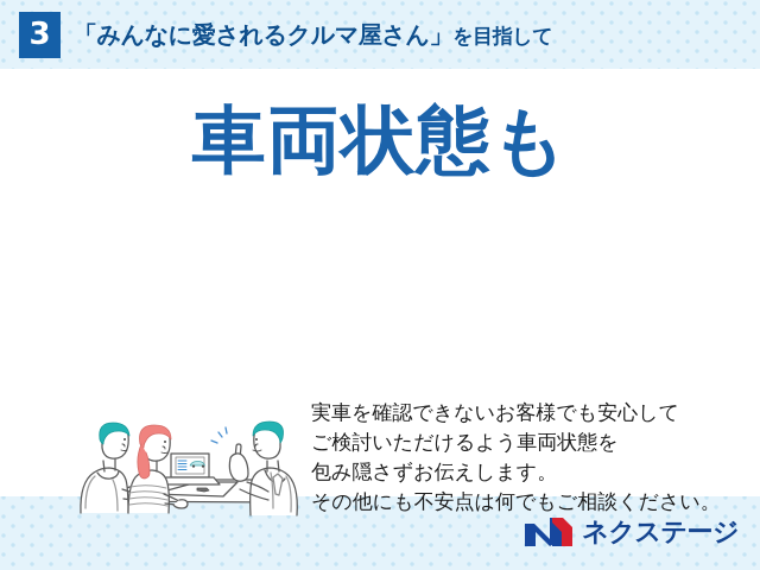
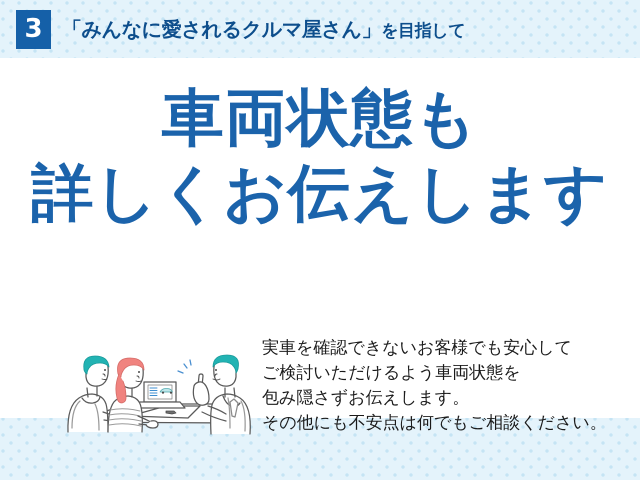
  3
  「みんなに愛されるクルマ屋さん」
  を目指して
  車両状態も
+ 詳しくお伝えします
  実車を確認できないお客様でも安心して
  ご検討いただけるよう車両状態を
  包み隠さずお伝えします。
  その他にも不安点は何でもご相談ください。
- ネクステージ
